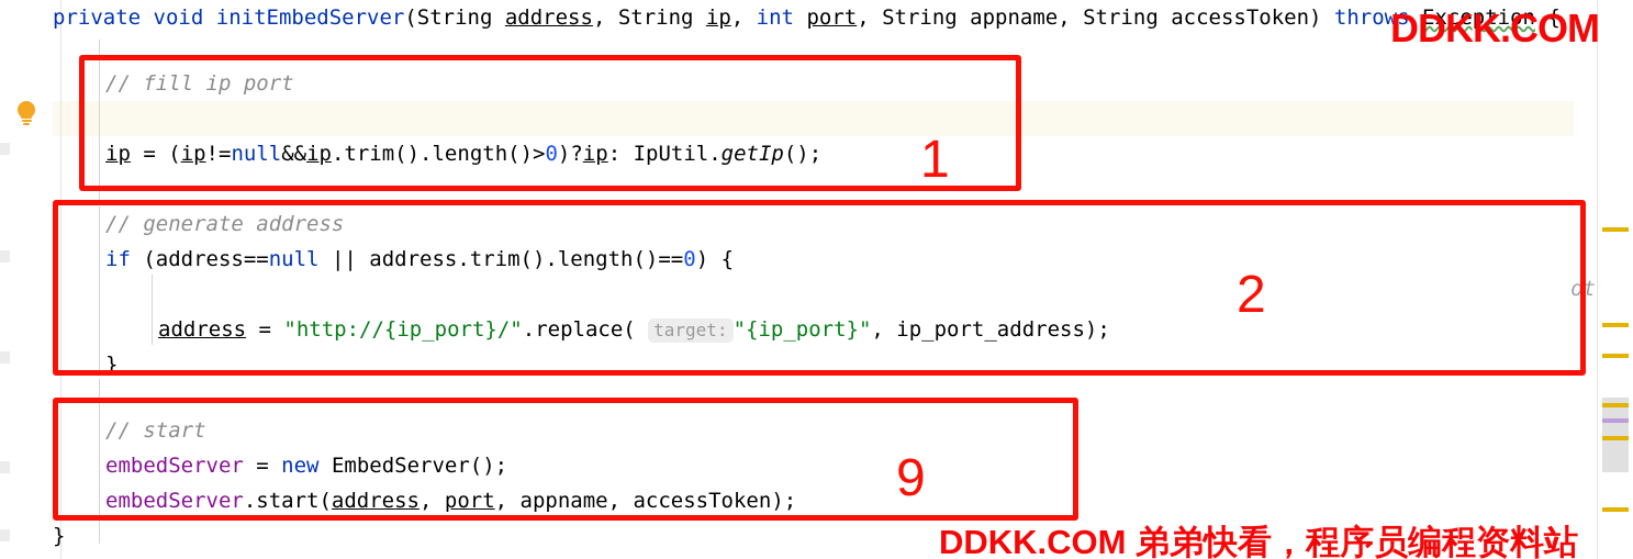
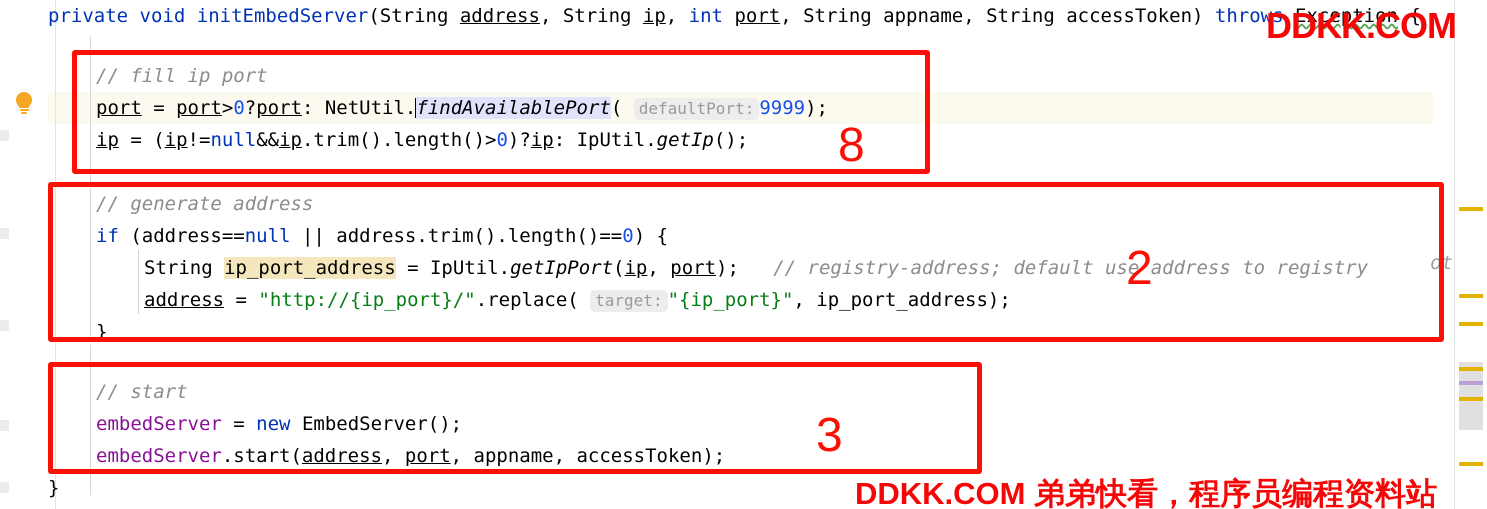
  private void initEmbedServer(String address, String ip, int port, String appname, String accessToken) throws Exception {
  // fill ip port
+ port = port>0?port: NetUtil.findAvailablePort( defaultPort: 9999);
  ip = (ip!=null&&ip.trim().length()>0)?ip: IpUtil.getIp();
  // generate address
  if (address==null || address.trim().length()==0) {
+ String ip_port_address = IpUtil.getIpPort(ip, port); // registry-address; default use address to registry
  address = "http://{ip_port}/".replace( target: "{ip_port}", ip_port_address);
  }
  // start
  embedServer = new EmbedServer();
  embedServer.start(address, port, appname, accessToken);
  }
  ot
- 1
+ 8
  2
- 9
+ 3
  DDKK.COM
  DDKK.COM 弟弟快看，程序员编程资料站
